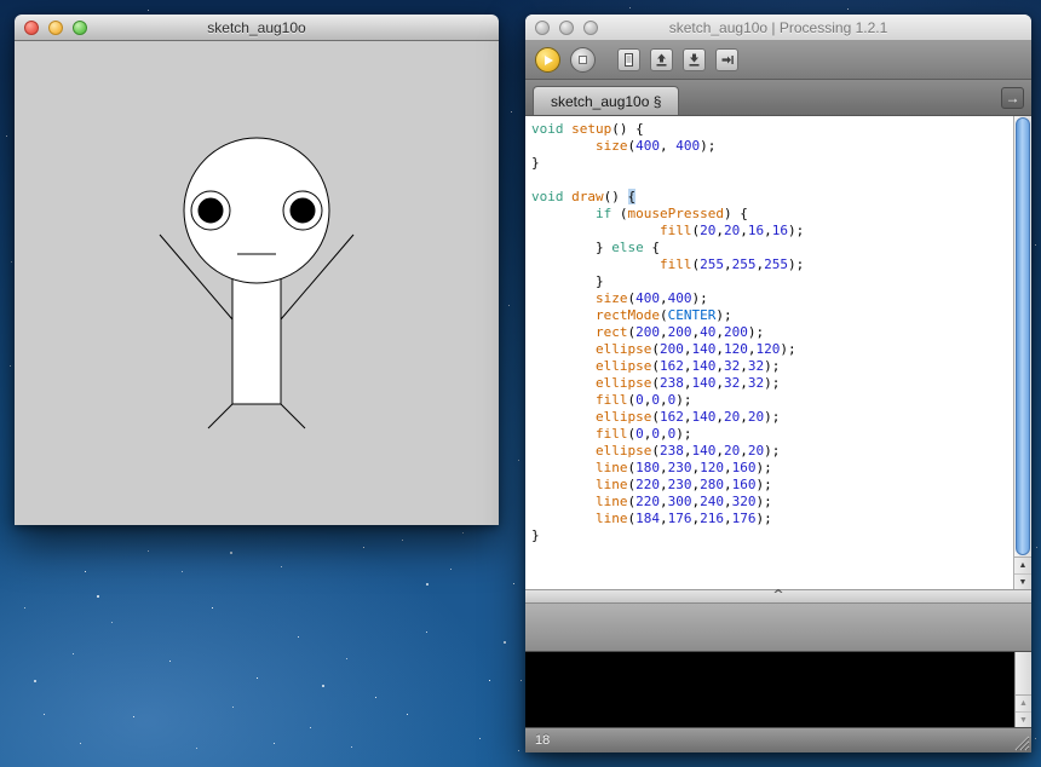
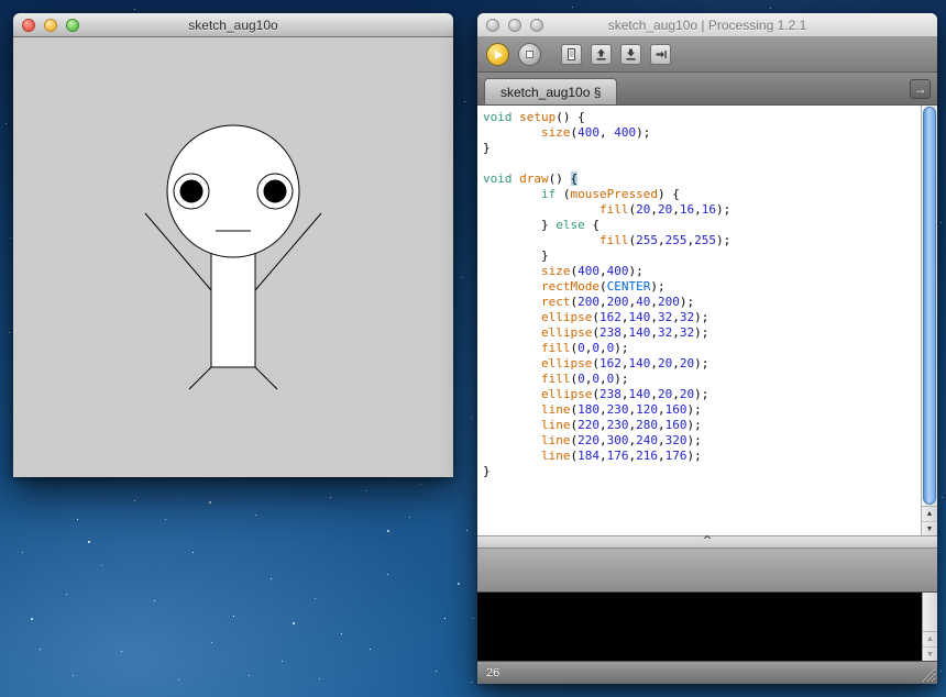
  sketch_aug10o
  sketch_aug10o | Processing 1.2.1
  sketch_aug10o §
  →
  void setup() {
  size(400, 400);
  }
  void draw() {
  if (mousePressed) {
  fill(20,20,16,16);
  } else {
  fill(255,255,255);
  }
  size(400,400);
  rectMode(CENTER);
  rect(200,200,40,200);
- ellipse(200,140,120,120);
  ellipse(162,140,32,32);
  ellipse(238,140,32,32);
  fill(0,0,0);
  ellipse(162,140,20,20);
  fill(0,0,0);
  ellipse(238,140,20,20);
  line(180,230,120,160);
  line(220,230,280,160);
  line(220,300,240,320);
  line(184,176,216,176);
  }
  ^
- 18
+ 26
